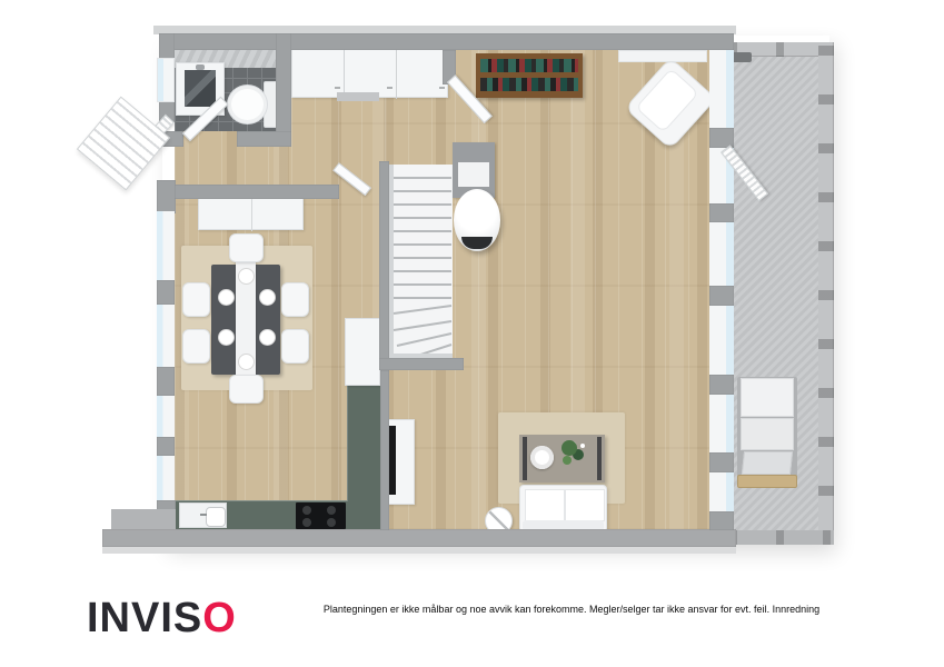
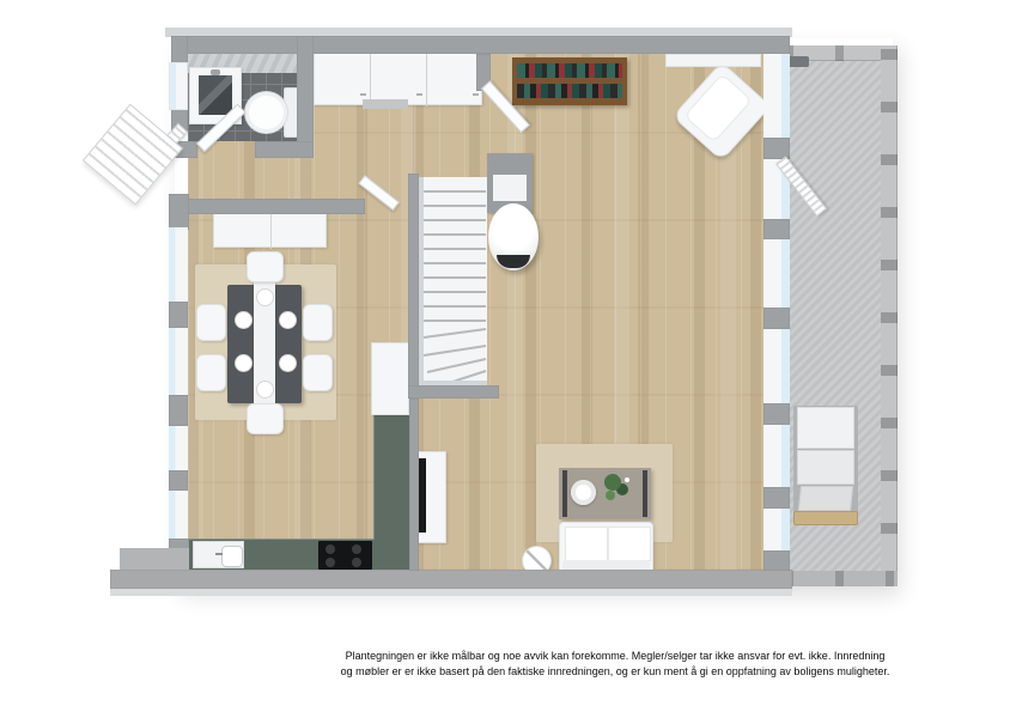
- INVISO
- Plantegningen er ikke målbar og noe avvik kan forekomme. Megler/selger tar ikke ansvar for evt. feil. Innredning
+ Plantegningen er ikke målbar og noe avvik kan forekomme. Megler/selger tar ikke ansvar for evt. ikke. Innredning
+ og møbler er er ikke basert på den faktiske innredningen, og er kun ment å gi en oppfatning av boligens muligheter.
